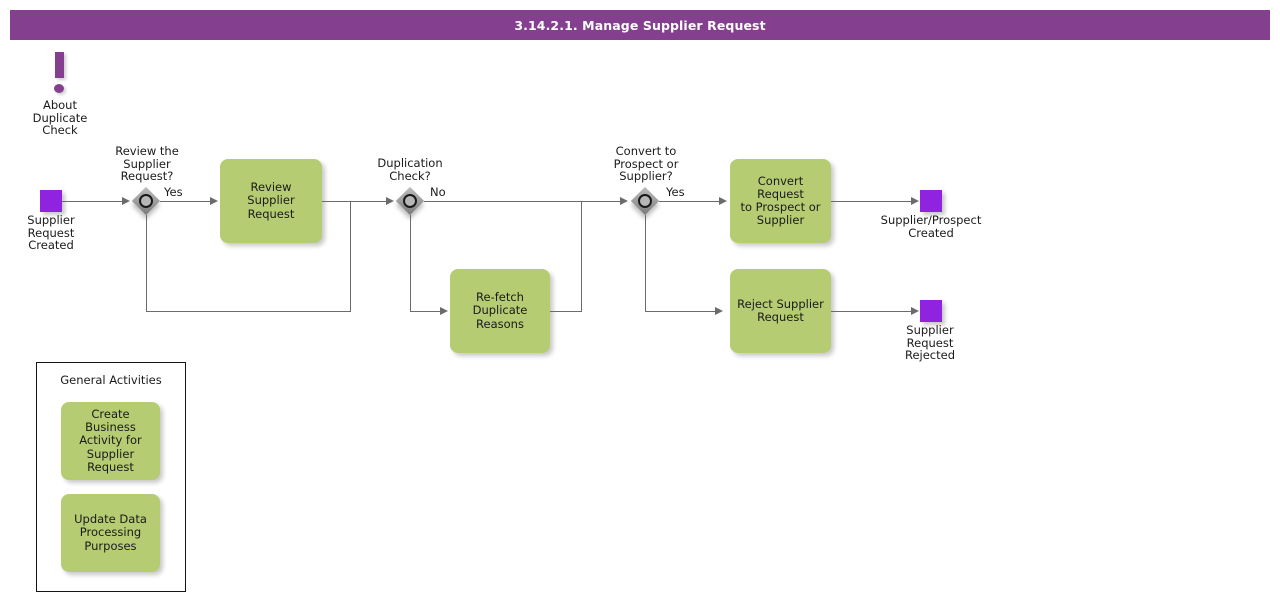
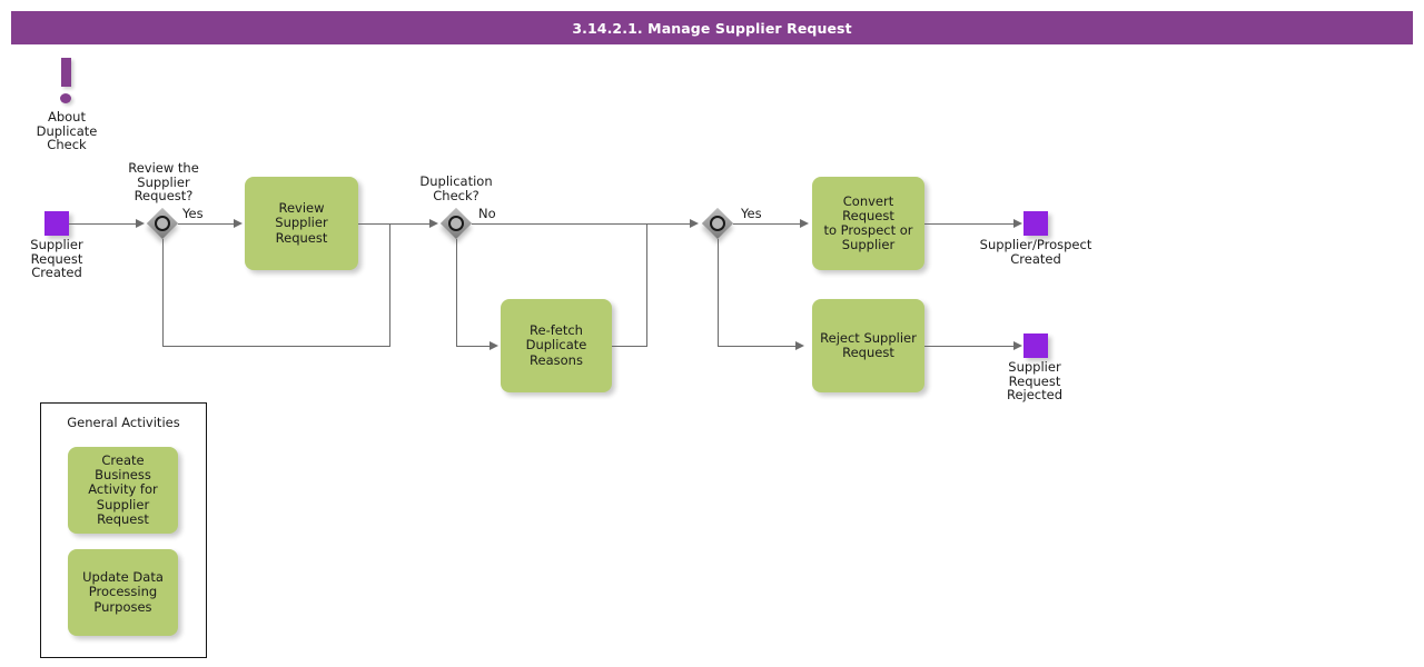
  3.14.2.1. Manage Supplier Request
  About
  Duplicate
  Check
  Supplier
  Request
  Created
  Review the
  Supplier
  Request?
  Yes
  Review Supplier
  Request
  Duplication
  Check?
  No
  Re-fetch
  Duplicate
  Reasons
- Convert to
- Prospect or
- Supplier?
  Yes
  Convert Request
  to Prospect or
  Supplier
  Reject Supplier
  Request
  Supplier/Prospect
  Created
  Supplier
  Request
  Rejected
  General Activities
  Create Business
  Activity for
  Supplier
  Request
  Update Data
  Processing
  Purposes
